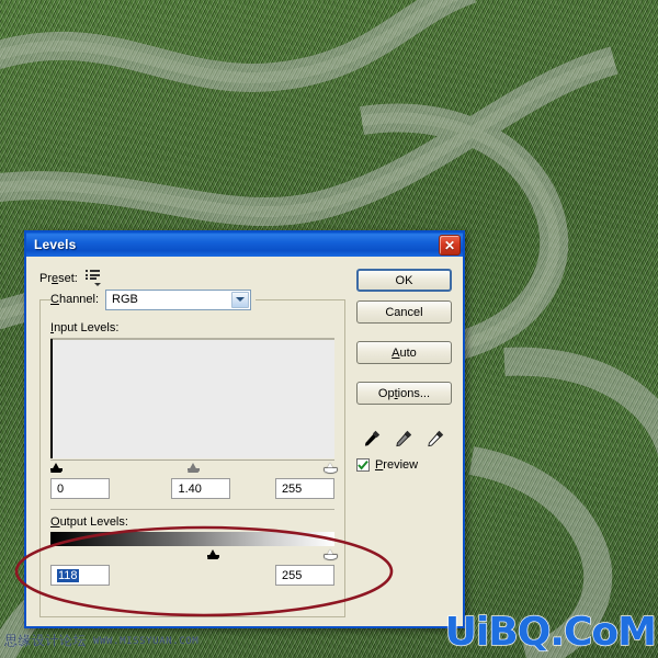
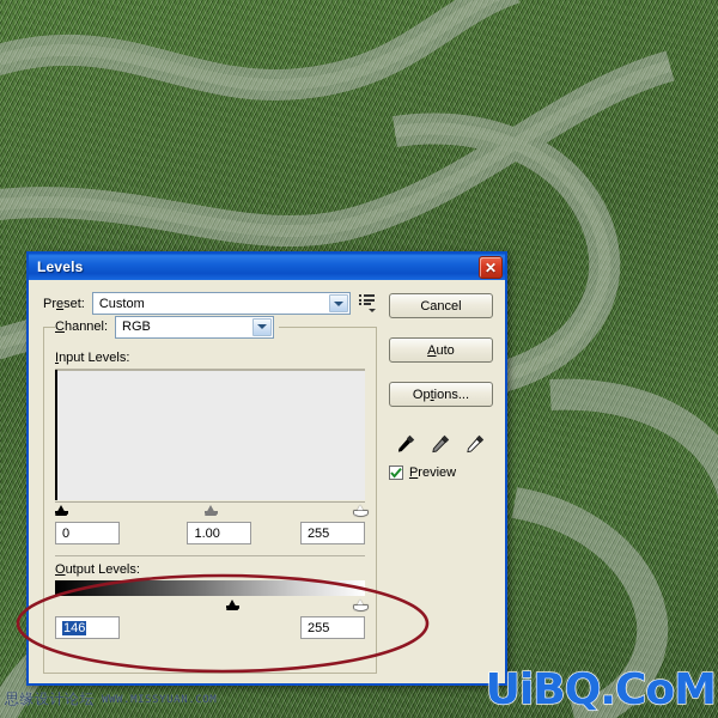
  Levels
  ✕
  Preset:
+ Custom
  Channel:
  RGB
  Input Levels:
  0
- 1.40
+ 1.00
  255
  Output Levels:
- 118
+ 146
  255
- OK
  Cancel
  Auto
  Options...
  Preview
  思缘设计论坛
  WWW.MISSYUAN.COM
  UiBQ.CoM
